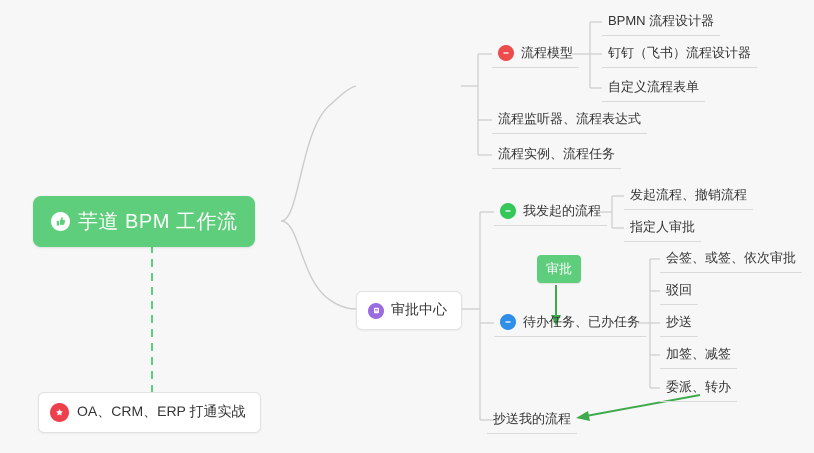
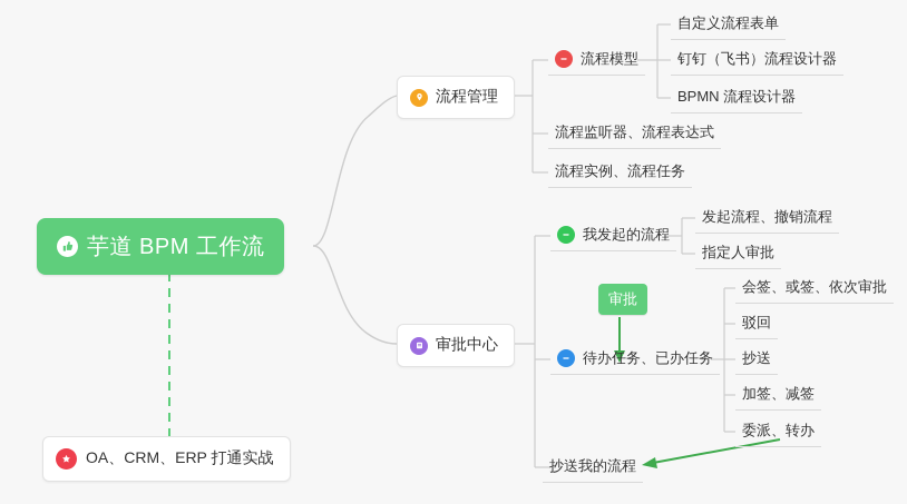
  芋道 BPM 工作流
+ 流程管理
  流程模型
- BPMN 流程设计器
+ 自定义流程表单
  钉钉（飞书）流程设计器
- 自定义流程表单
+ BPMN 流程设计器
  流程监听器、流程表达式
  流程实例、流程任务
  审批中心
  我发起的流程
  发起流程、撤销流程
  指定人审批
  审批
  待办任务、已办任务
  会签、或签、依次审批
  驳回
  抄送
  加签、减签
  委派、转办
  抄送我的流程
  OA、CRM、ERP 打通实战
